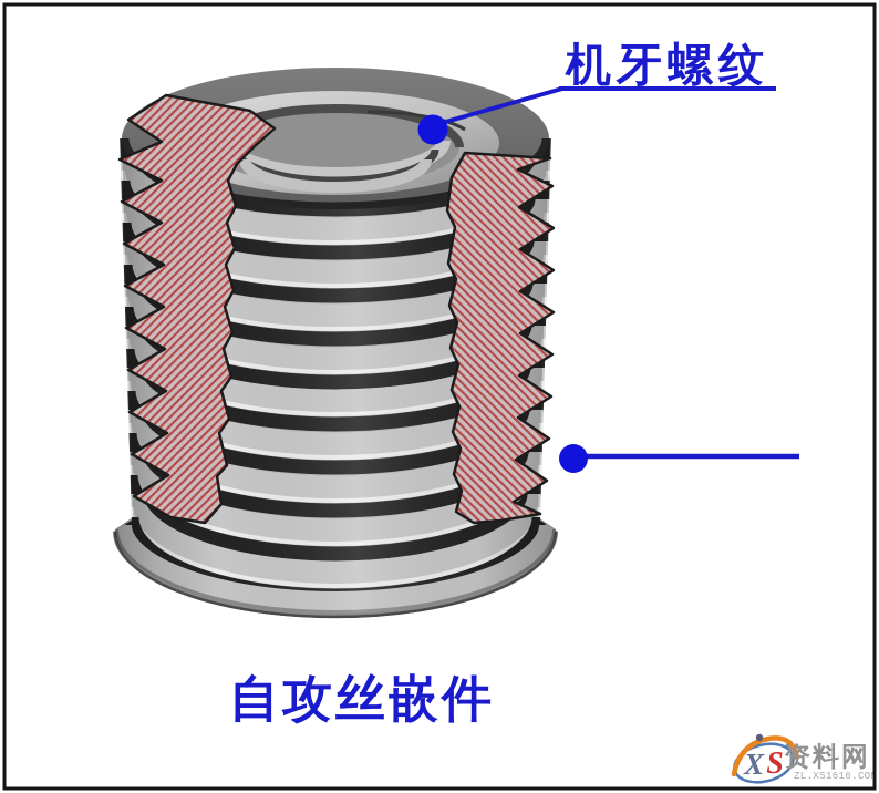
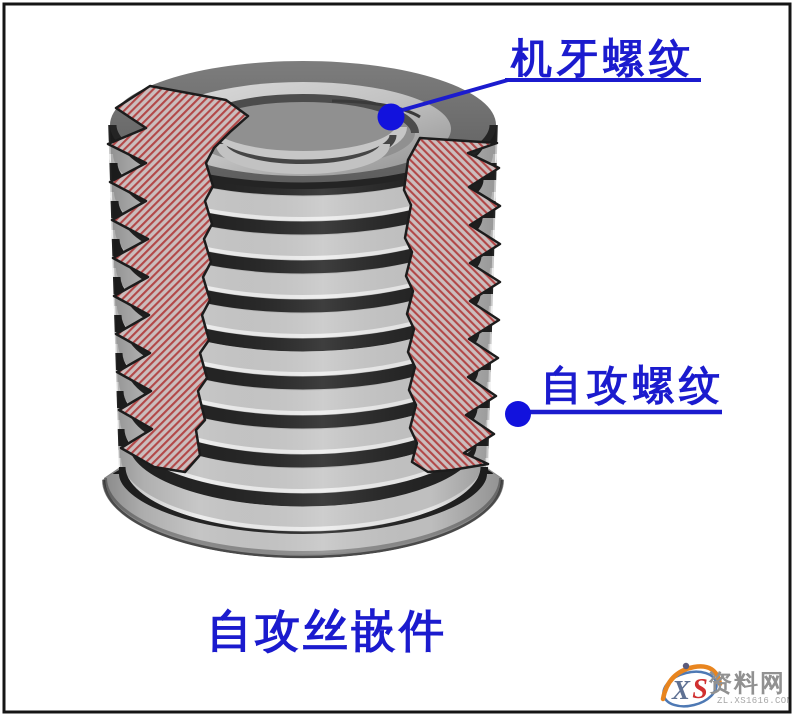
  机牙螺纹
+ 自攻螺纹
  自攻丝嵌件
  X
  S
  资料网
  ZL.XS1616.CO
